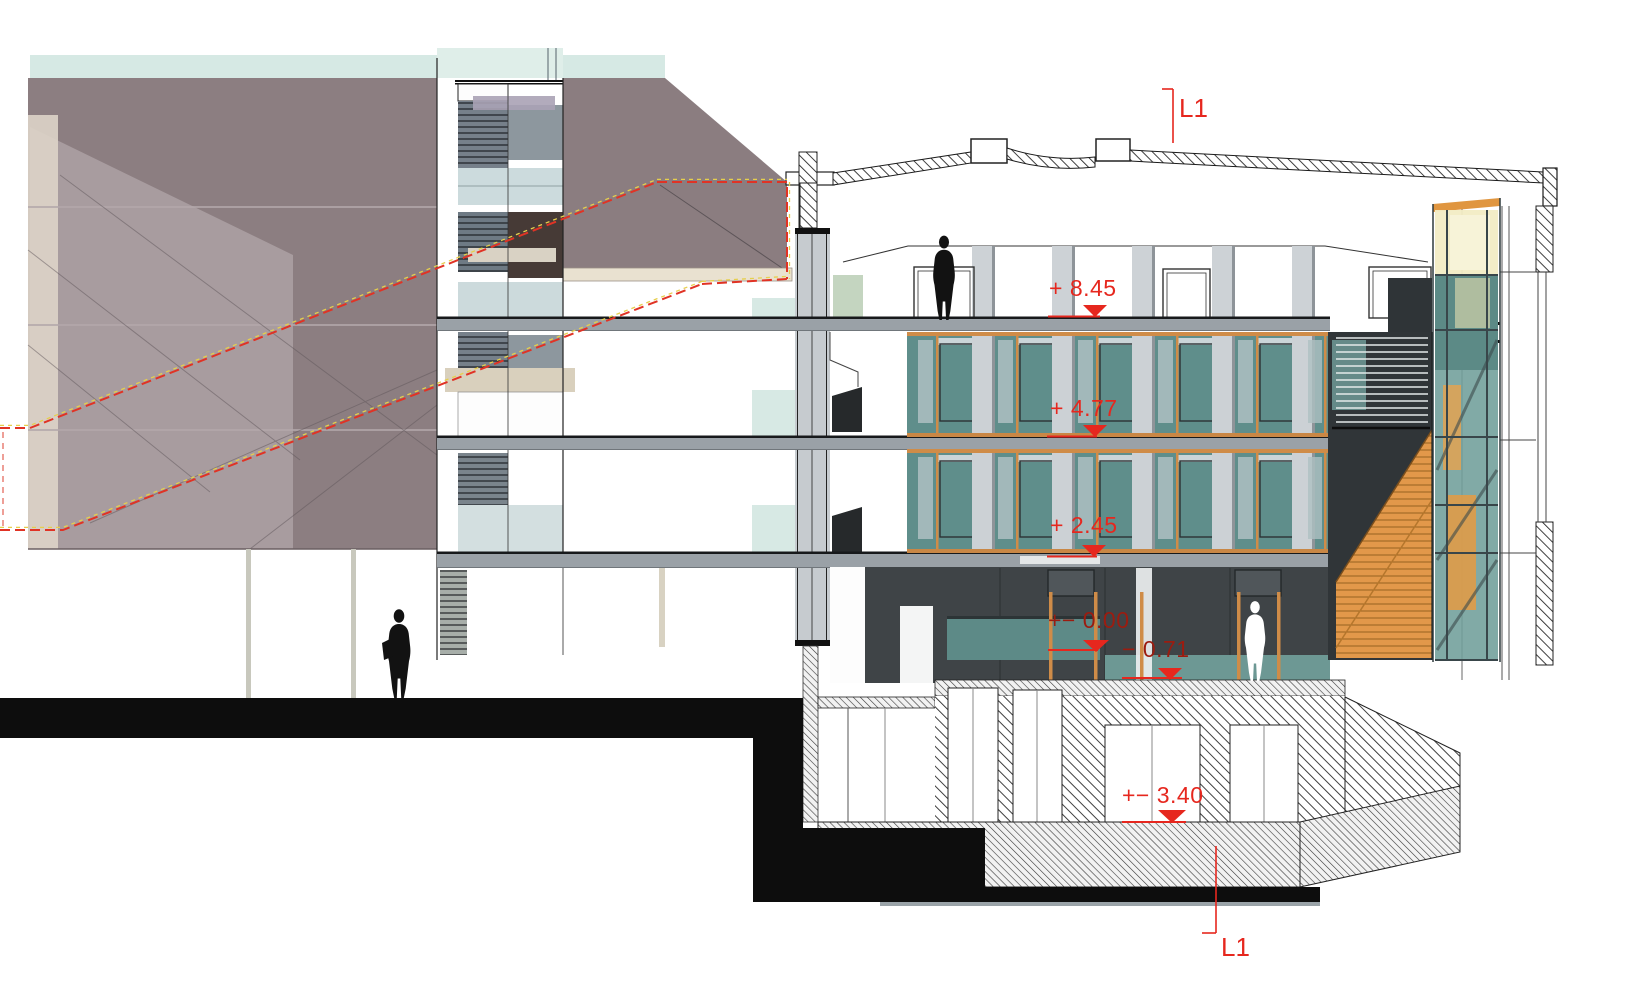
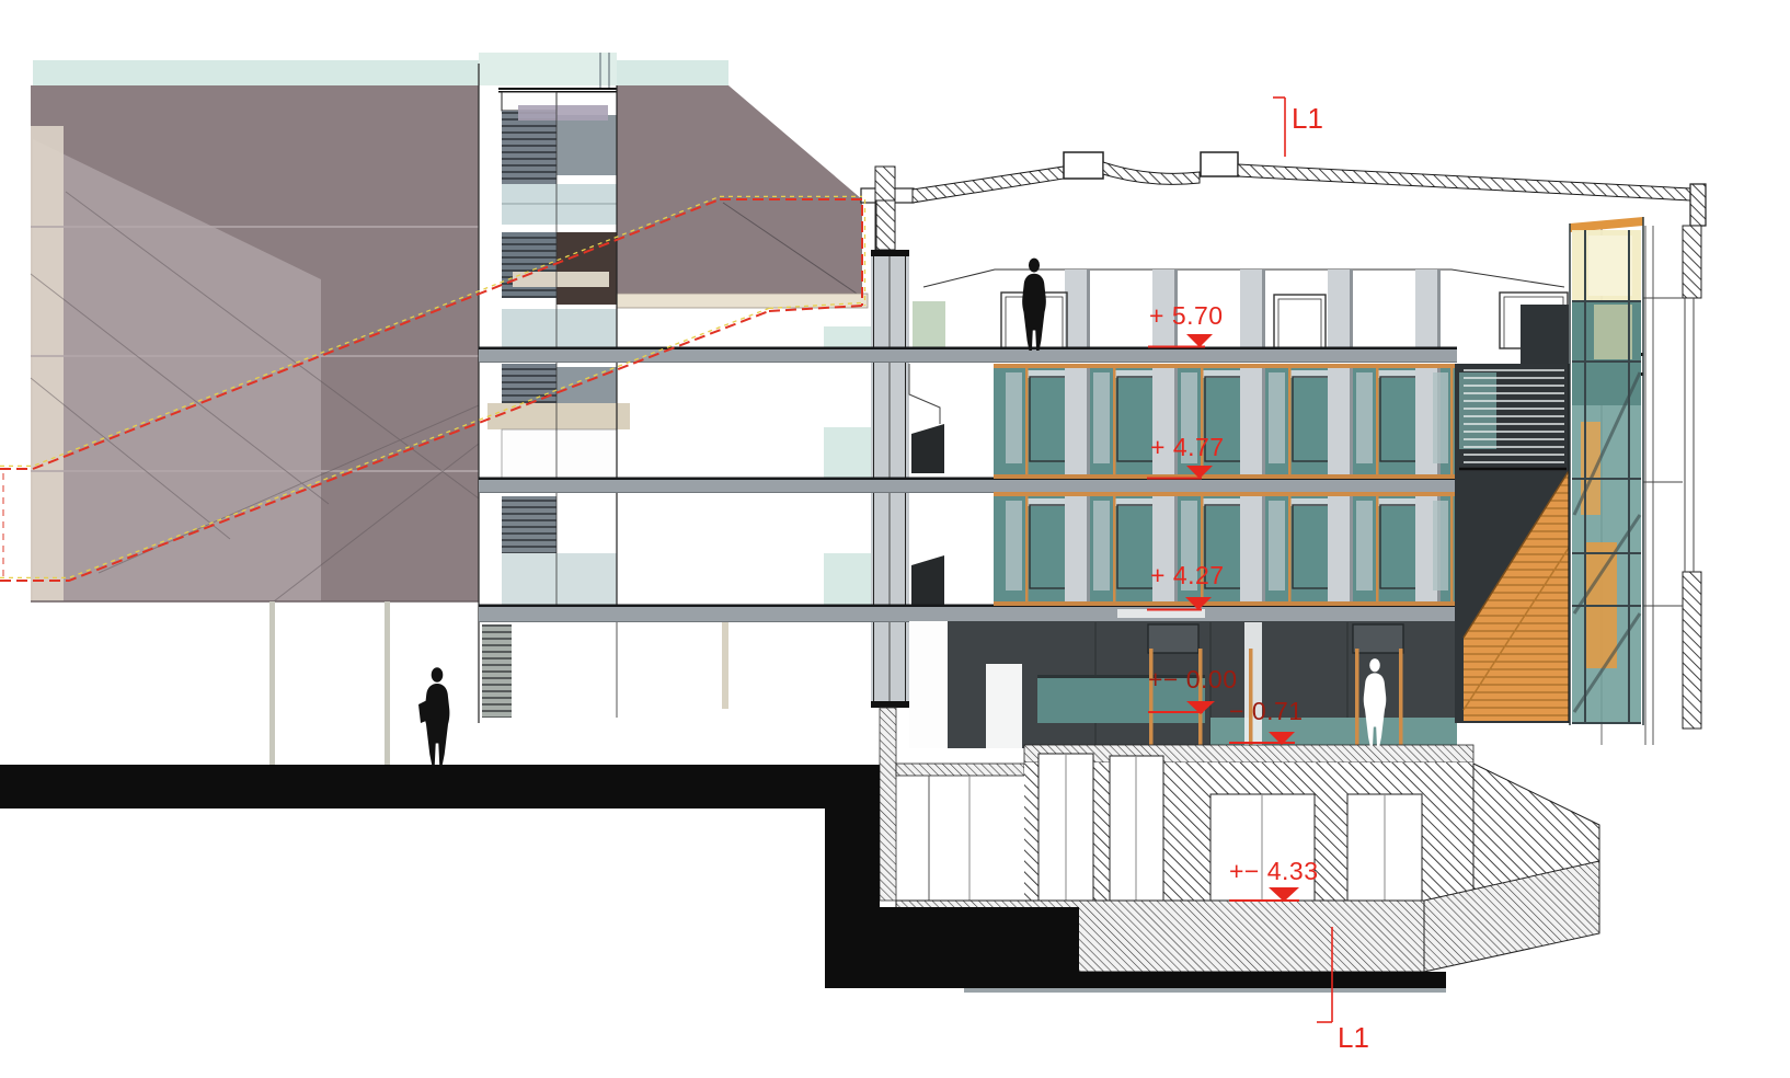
  L1
  L1
- + 8.45
+ + 5.70
  + 4.77
- + 2.45
+ + 4.27
  +− 0.00
  − 0.71
- +− 3.40
+ +− 4.33
